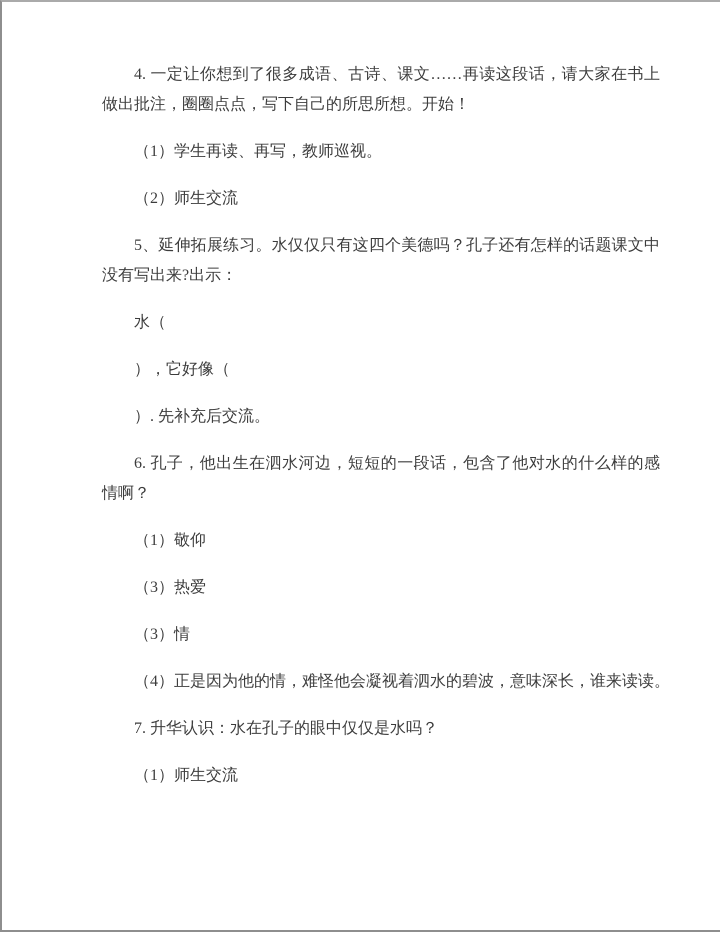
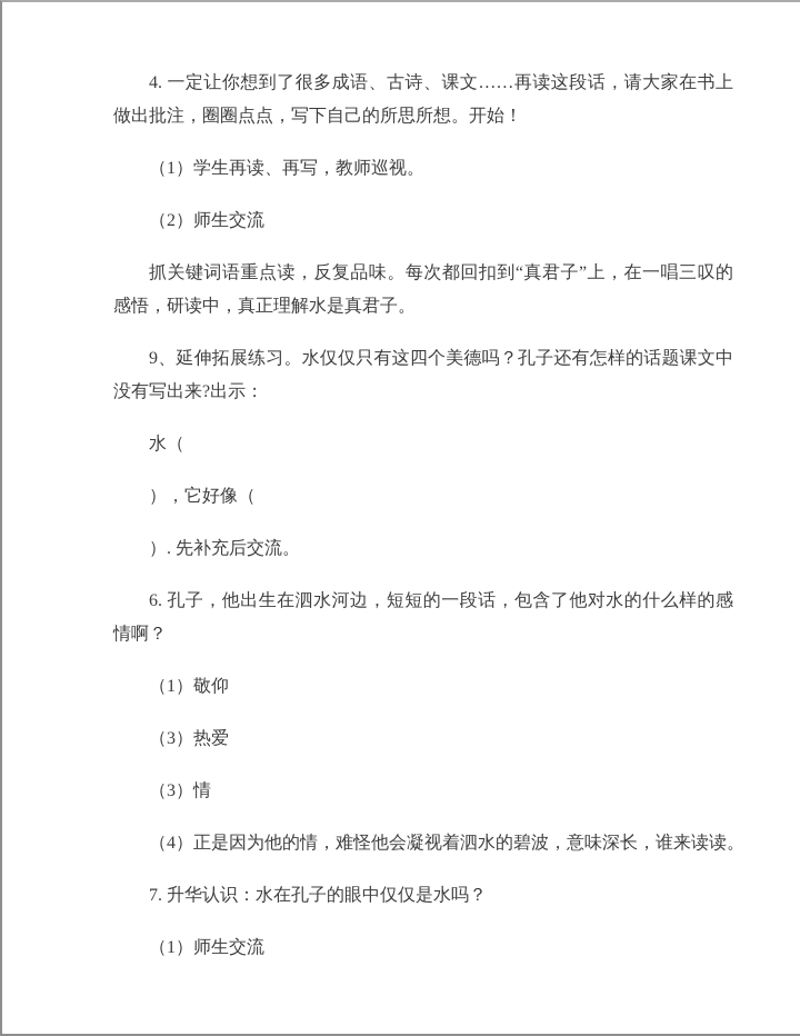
  4. 一定让你想到了很多成语、古诗、课文……再读这段话，请大家在书上做出批注，圈圈点点，写下自己的所思所想。开始！
  （1）学生再读、再写，教师巡视。
  （2）师生交流
+ 抓关键词语重点读，反复品味。每次都回扣到“真君子”上，在一唱三叹的感悟，研读中，真正理解水是真君子。
- 5、延伸拓展练习。水仅仅只有这四个美德吗？孔子还有怎样的话题课文中没有写出来?出示：
+ 9、延伸拓展练习。水仅仅只有这四个美德吗？孔子还有怎样的话题课文中没有写出来?出示：
  水（
  ），它好像（
  ）. 先补充后交流。
  6. 孔子，他出生在泗水河边，短短的一段话，包含了他对水的什么样的感情啊？
  （1）敬仰
  （3）热爱
  （3）情
  （4）正是因为他的情，难怪他会凝视着泗水的碧波，意味深长，谁来读读。
  7. 升华认识：水在孔子的眼中仅仅是水吗？
  （1）师生交流
